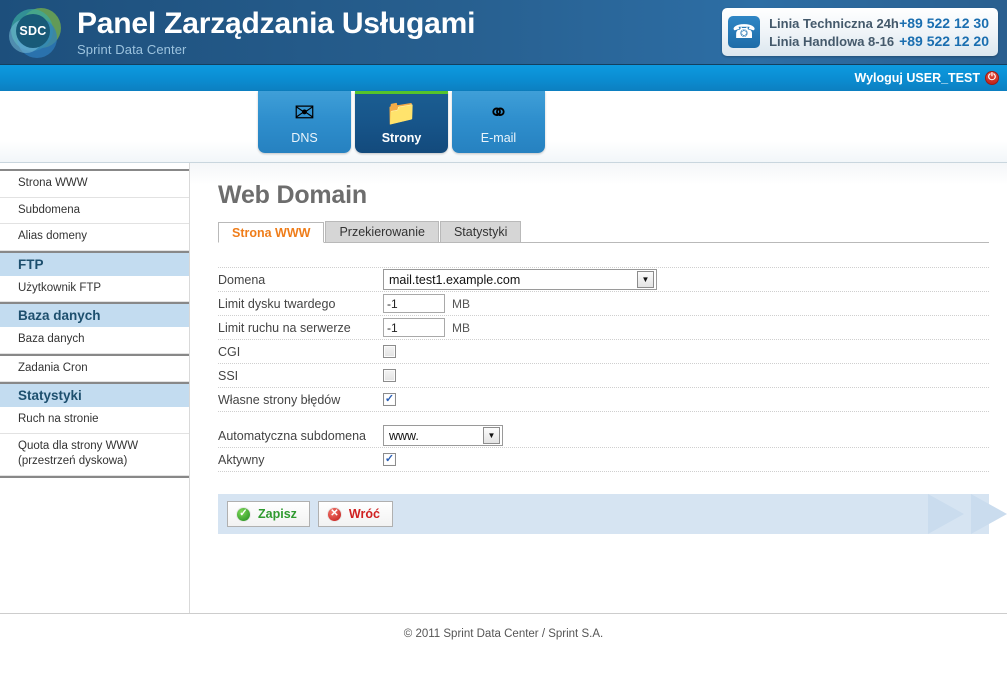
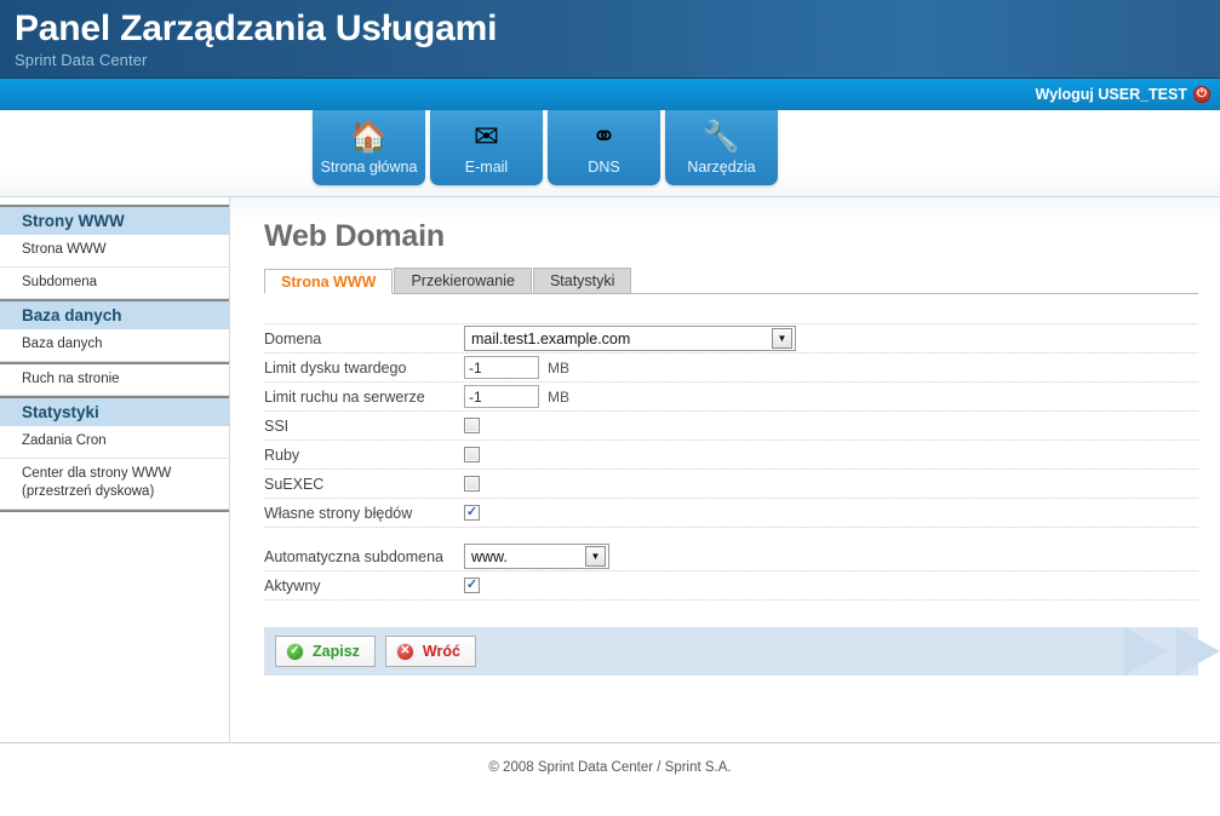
- SDC
  Panel Zarządzania Usługami
  Sprint Data Center
- ☎
- Linia Techniczna 24h
- +89 522 12 30
- Linia Handlowa 8-16
- +89 522 12 20
  Wyloguj USER_TEST
  ⏻
+ 🏠
+ Strona główna
  ✉
- DNS
+ E-mail
- 📁
- Strony
  ⚭
- E-mail
+ DNS
+ 🔧
+ Narzędzia
+ Strony WWW
  Strona WWW
  Subdomena
- Alias domeny
- FTP
- Użytkownik FTP
  Baza danych
  Baza danych
- Zadania Cron
+ Ruch na stronie
  Statystyki
- Ruch na stronie
+ Zadania Cron
- Quota dla strony WWW (przestrzeń dyskowa)
+ Center dla strony WWW (przestrzeń dyskowa)
  Web Domain
  Strona WWW
  Przekierowanie
  Statystyki
  Domena
  mail.test1.example.com
  ▼
  Limit dysku twardego
  -1
  MB
  Limit ruchu na serwerze
  -1
  MB
- CGI
  SSI
+ Ruby
+ SuEXEC
  Własne strony błędów
  ✓
  Automatyczna subdomena
  www.
  ▼
  Aktywny
  ✓
  ✓
  Zapisz
  ✕
  Wróć
- © 2011 Sprint Data Center / Sprint S.A.
+ © 2008 Sprint Data Center / Sprint S.A.
